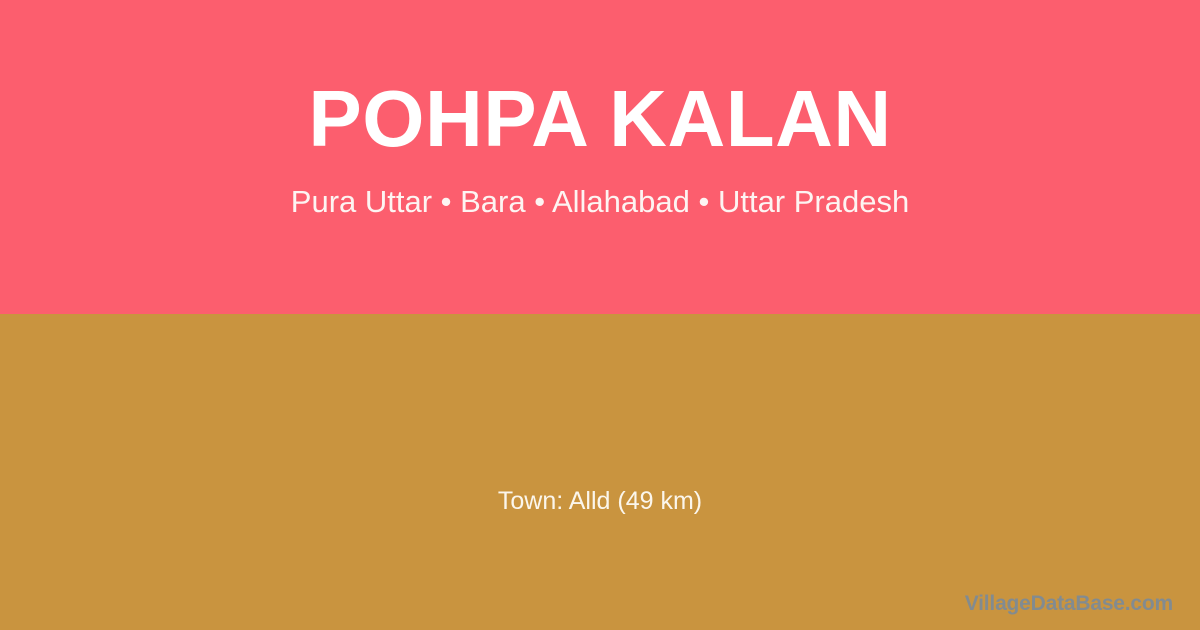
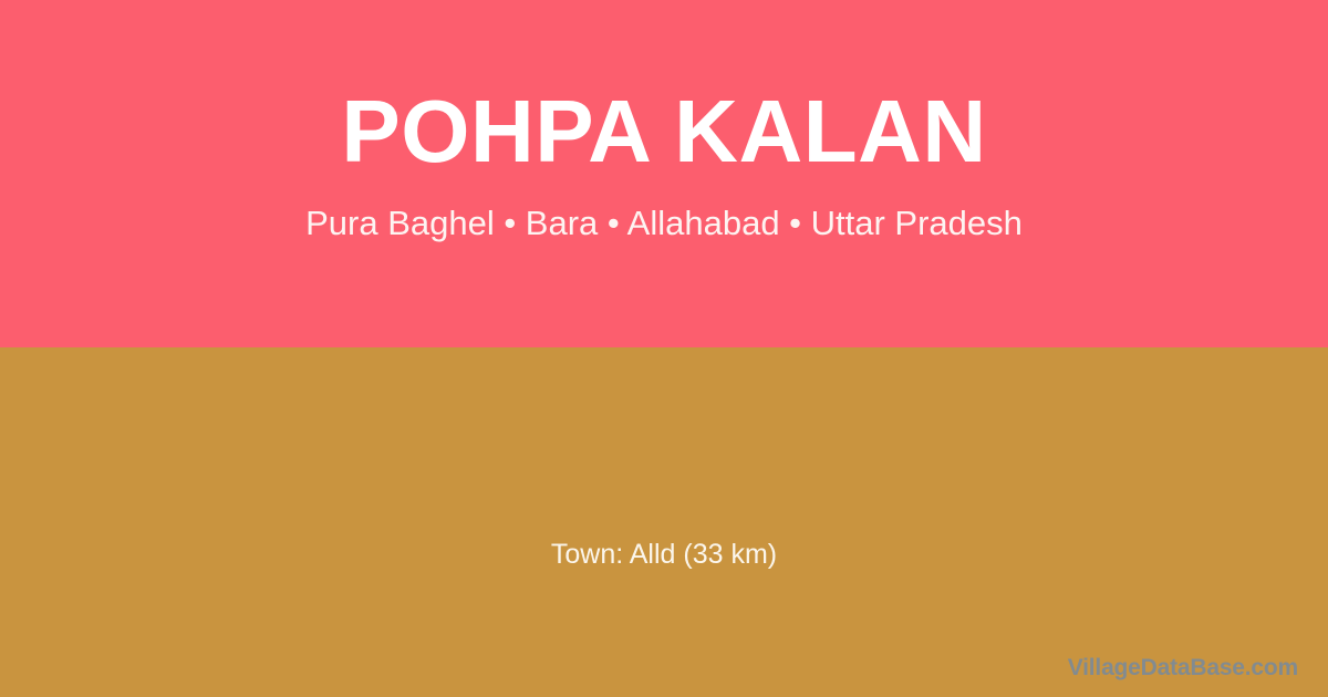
  POHPA KALAN
- Pura Uttar • Bara • Allahabad • Uttar Pradesh
+ Pura Baghel • Bara • Allahabad • Uttar Pradesh
- Town: Alld (49 km)
+ Town: Alld (33 km)
  VillageDataBase.com
